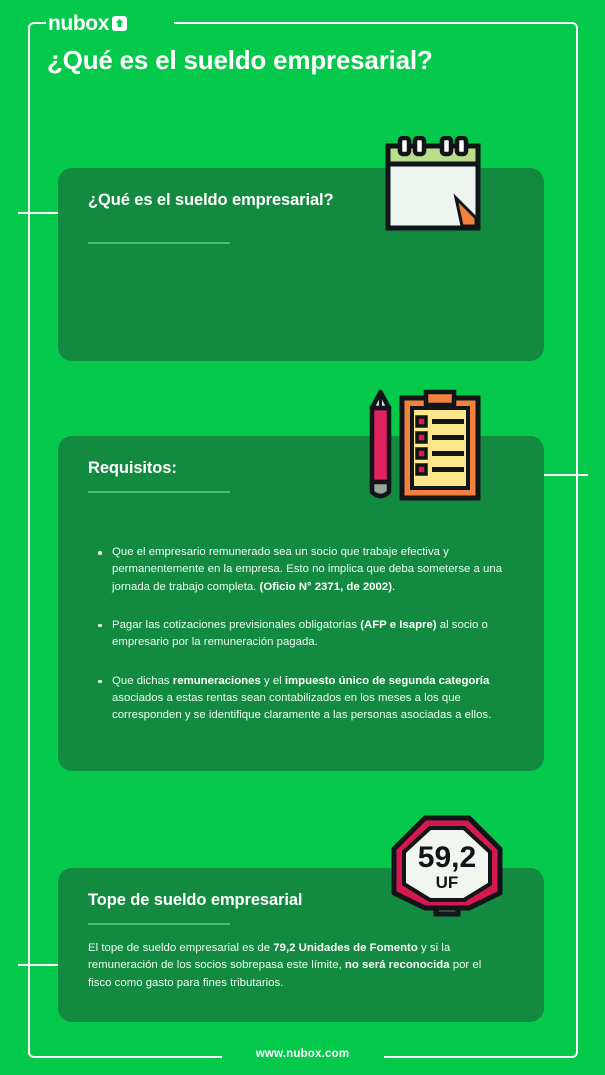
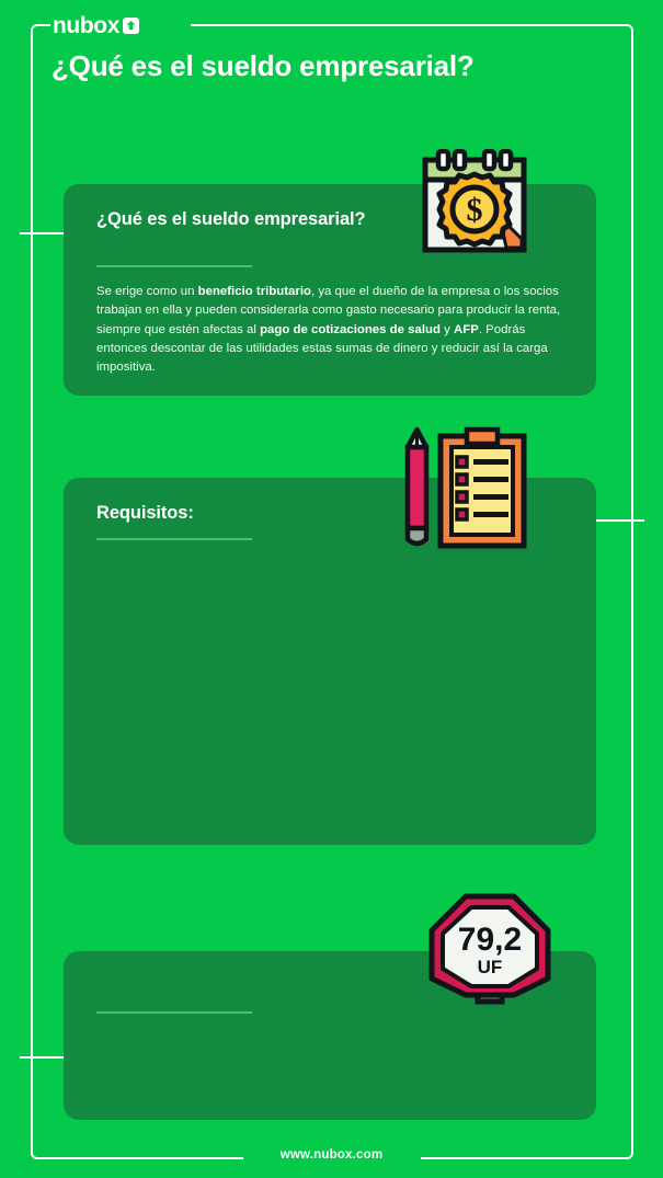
  nubox
  ¿Qué es el sueldo empresarial?
  ¿Qué es el sueldo empresarial?
+ Se erige como un beneficio tributario, ya que el dueño de la empresa o los socios trabajan en ella y pueden considerarla como gasto necesario para producir la renta, siempre que estén afectas al pago de cotizaciones de salud y AFP. Podrás entonces descontar de las utilidades estas sumas de dinero y reducir así la carga impositiva.
+ $
  Requisitos:
- Que el empresario remunerado sea un socio que trabaje efectiva y permanentemente en la empresa. Esto no implica que deba someterse a una jornada de trabajo completa. (Oficio N° 2371, de 2002).
- Pagar las cotizaciones previsionales obligatorias (AFP e Isapre) al socio o empresario por la remuneración pagada.
- Que dichas remuneraciones y el impuesto único de segunda categoría asociados a estas rentas sean contabilizados en los meses a los que corresponden y se identifique claramente a las personas asociadas a ellos.
- Tope de sueldo empresarial
- El tope de sueldo empresarial es de 79,2 Unidades de Fomento y si la remuneración de los socios sobrepasa este límite, no será reconocida por el fisco como gasto para fines tributarios.
- 59,2
+ 79,2
  UF
  www.nubox.com
